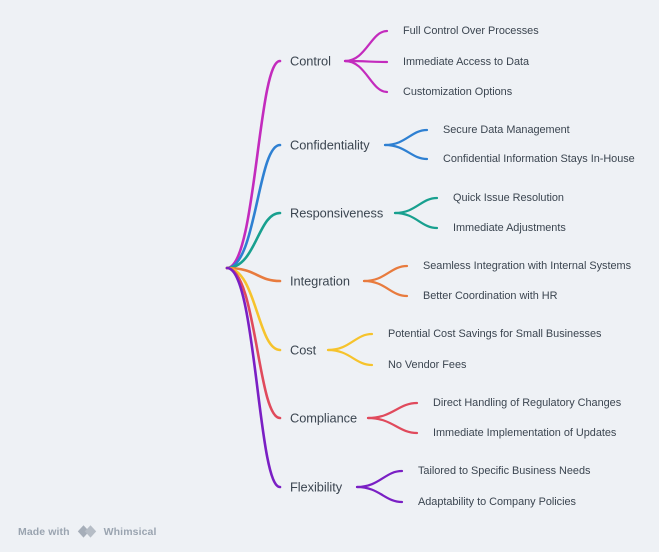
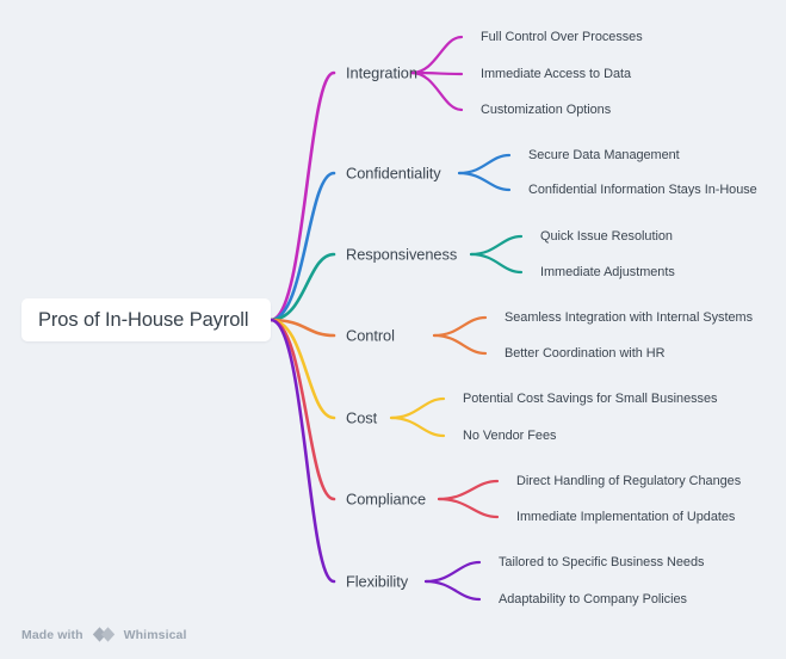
+ Pros of In-House Payroll
- Control
+ Integration
  Full Control Over Processes
  Immediate Access to Data
  Customization Options
  Confidentiality
  Secure Data Management
  Confidential Information Stays In-House
  Responsiveness
  Quick Issue Resolution
  Immediate Adjustments
- Integration
+ Control
  Seamless Integration with Internal Systems
  Better Coordination with HR
  Cost
  Potential Cost Savings for Small Businesses
  No Vendor Fees
  Compliance
  Direct Handling of Regulatory Changes
  Immediate Implementation of Updates
  Flexibility
  Tailored to Specific Business Needs
  Adaptability to Company Policies
  Made with
  Whimsical
